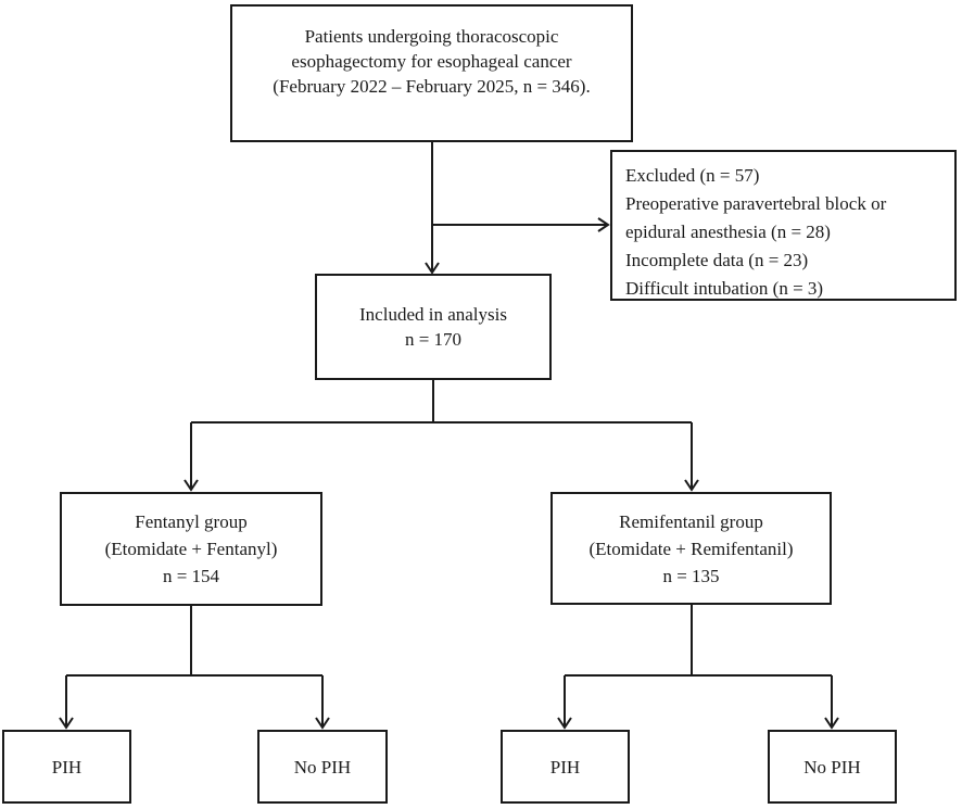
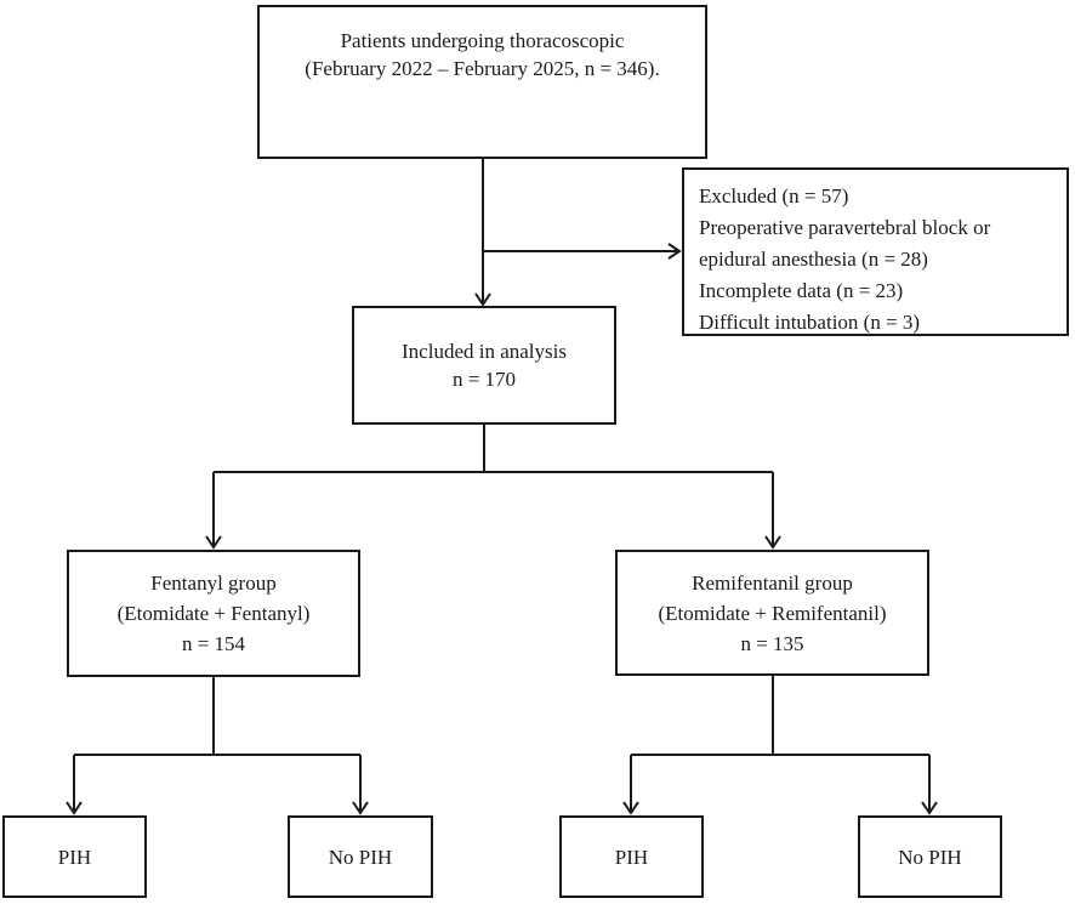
  Patients undergoing thoracoscopic
- esophagectomy for esophageal cancer
  (February 2022 – February 2025, n = 346).
  Excluded (n = 57)
  Preoperative paravertebral block or
  epidural anesthesia (n = 28)
  Incomplete data (n = 23)
  Difficult intubation (n = 3)
  Included in analysis
  n = 170
  Fentanyl group
  (Etomidate + Fentanyl)
  n = 154
  Remifentanil group
  (Etomidate + Remifentanil)
  n = 135
  PIH
  No PIH
  PIH
  No PIH
